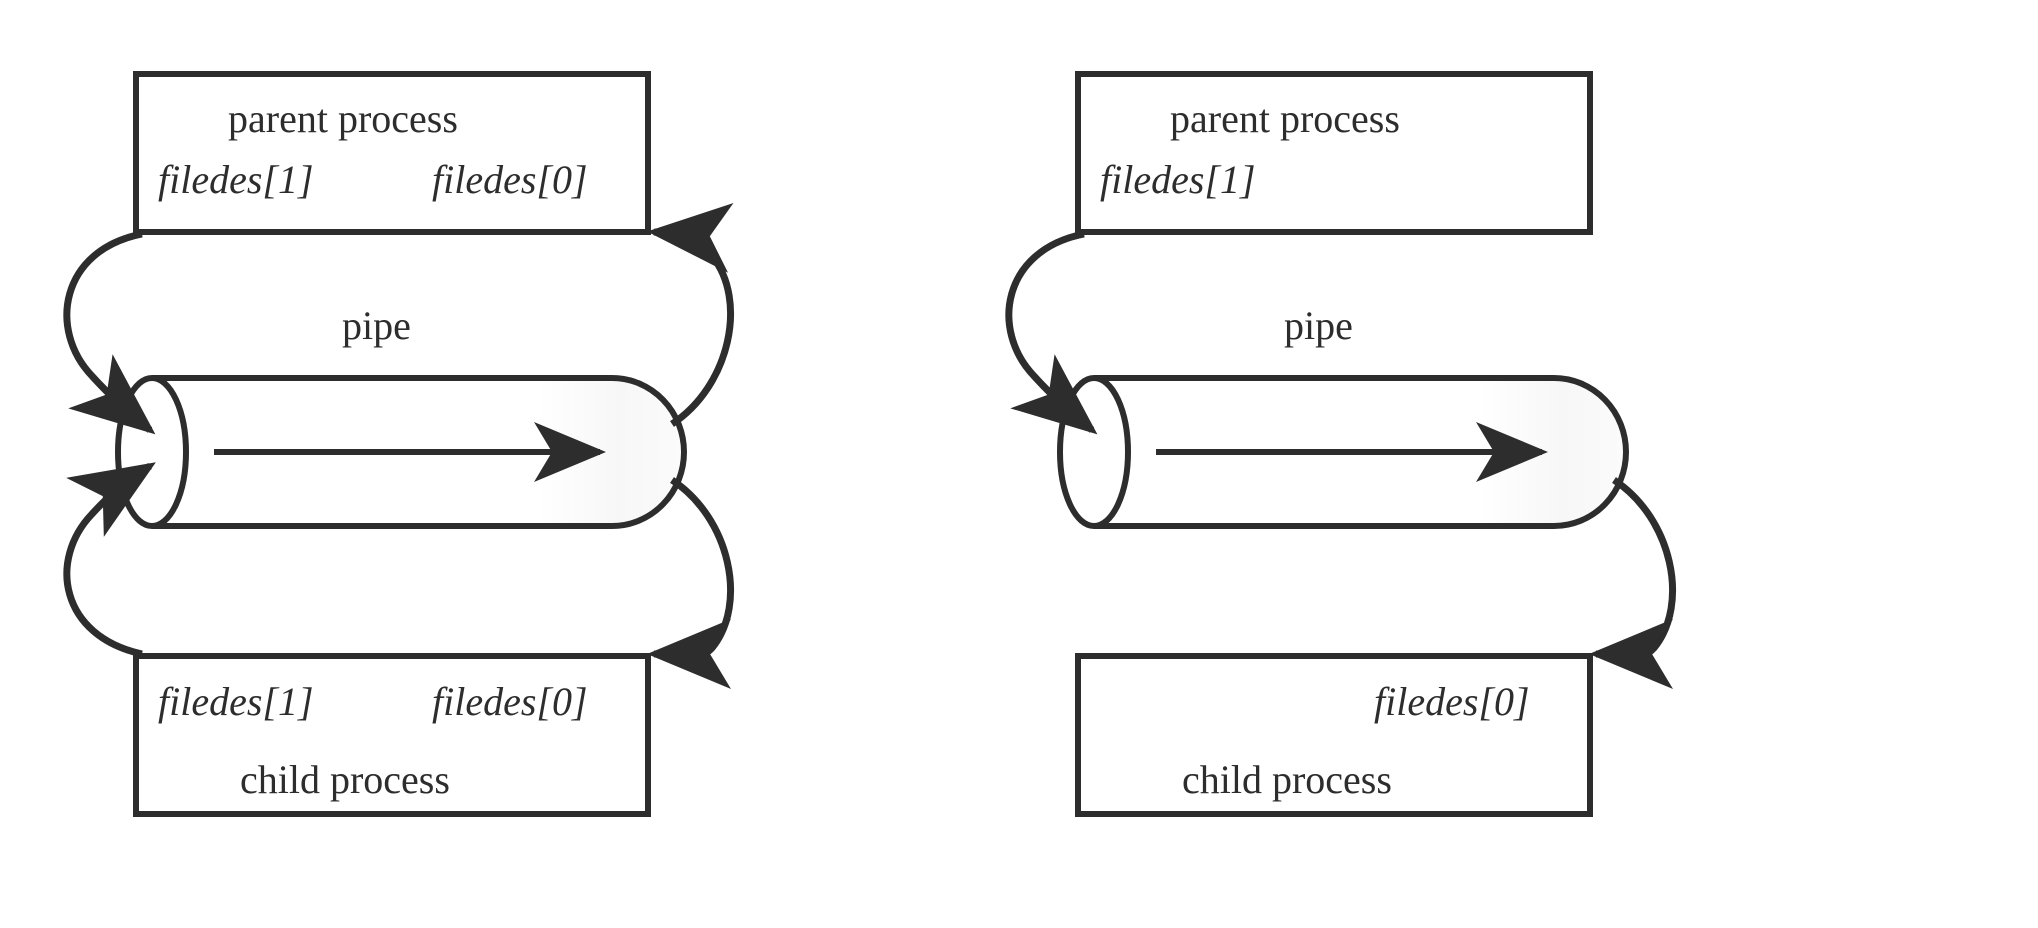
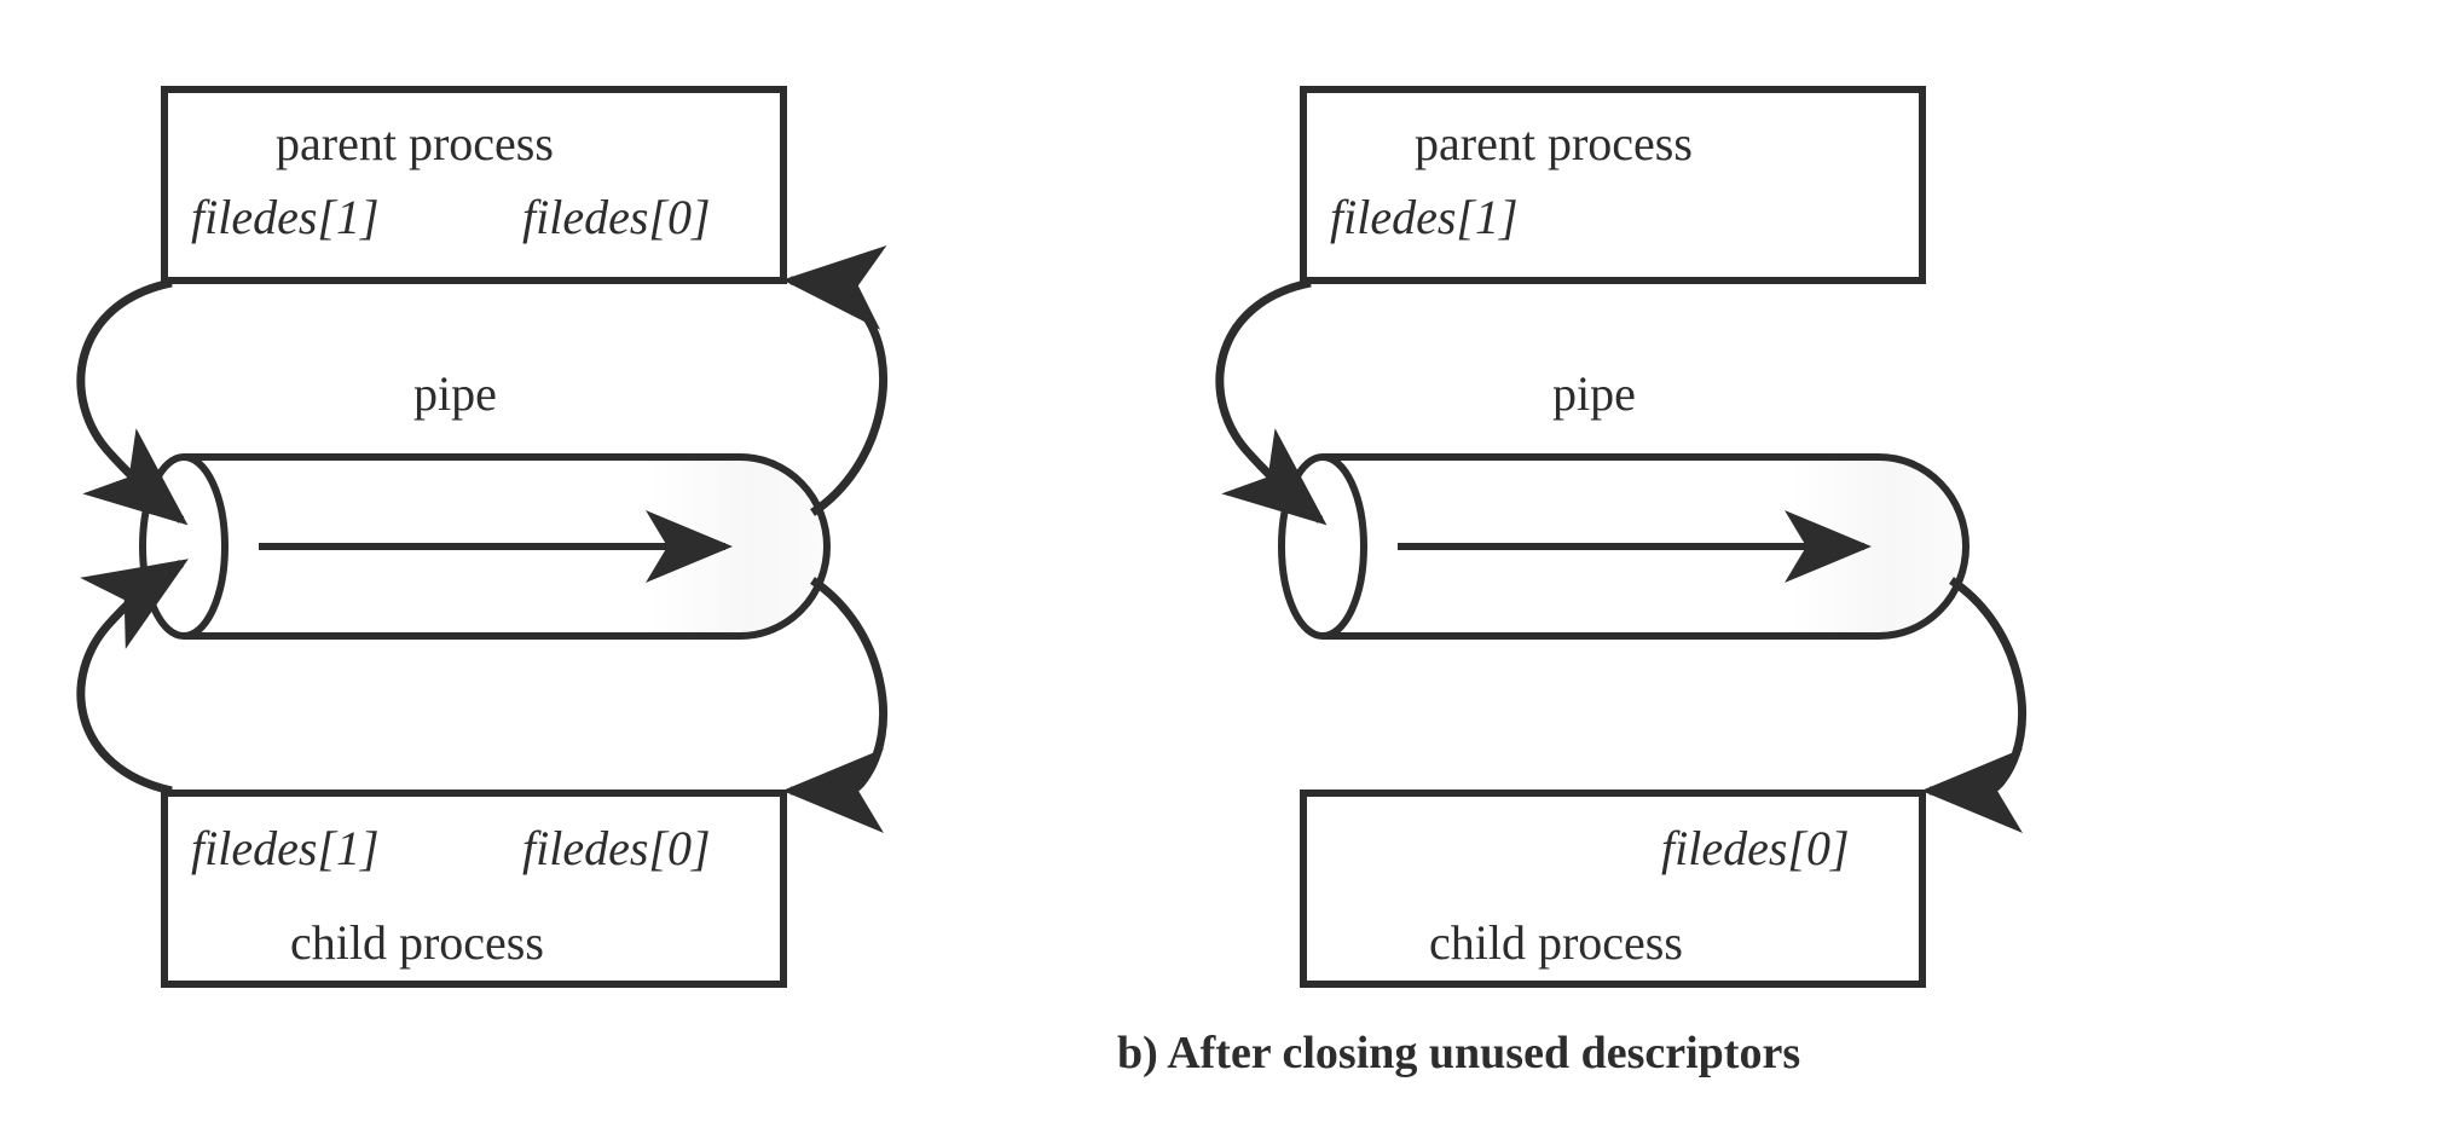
  parent process
  filedes[1]
  filedes[0]
  pipe
  filedes[1]
  filedes[0]
  child process
  parent process
  filedes[1]
  pipe
  filedes[0]
  child process
+ b) After closing unused descriptors
